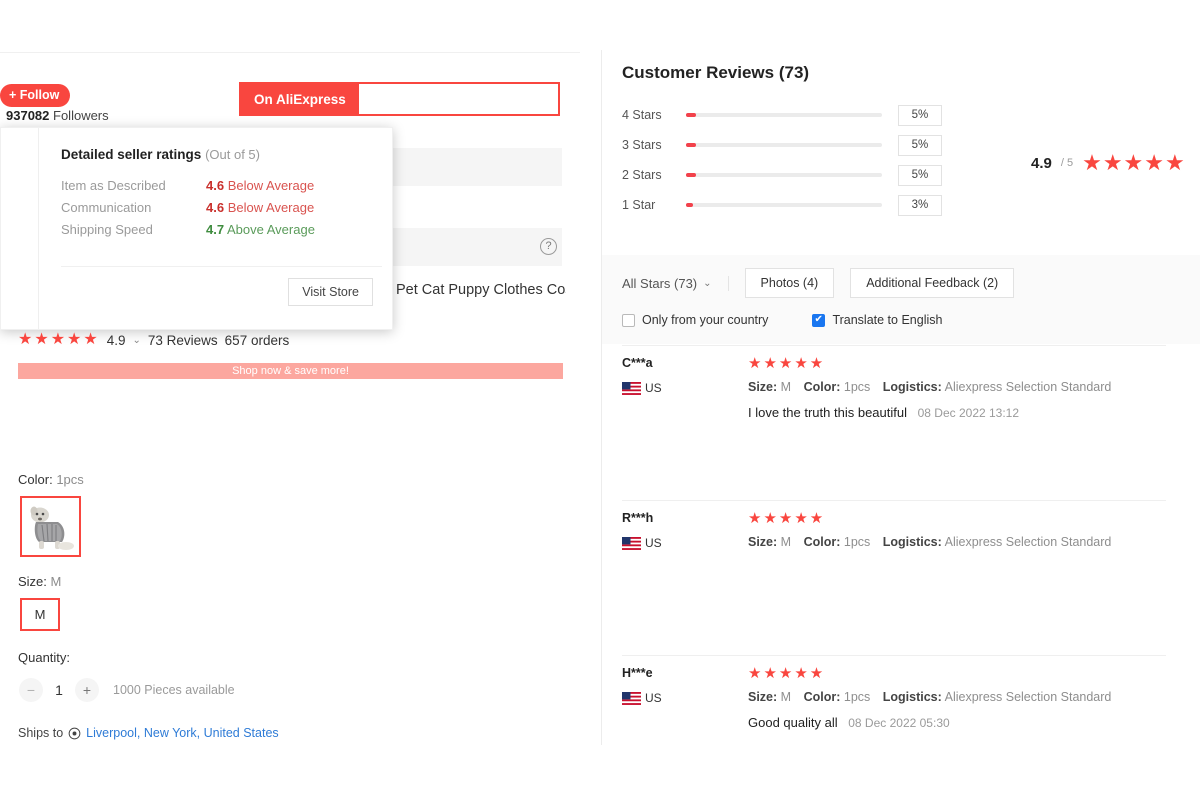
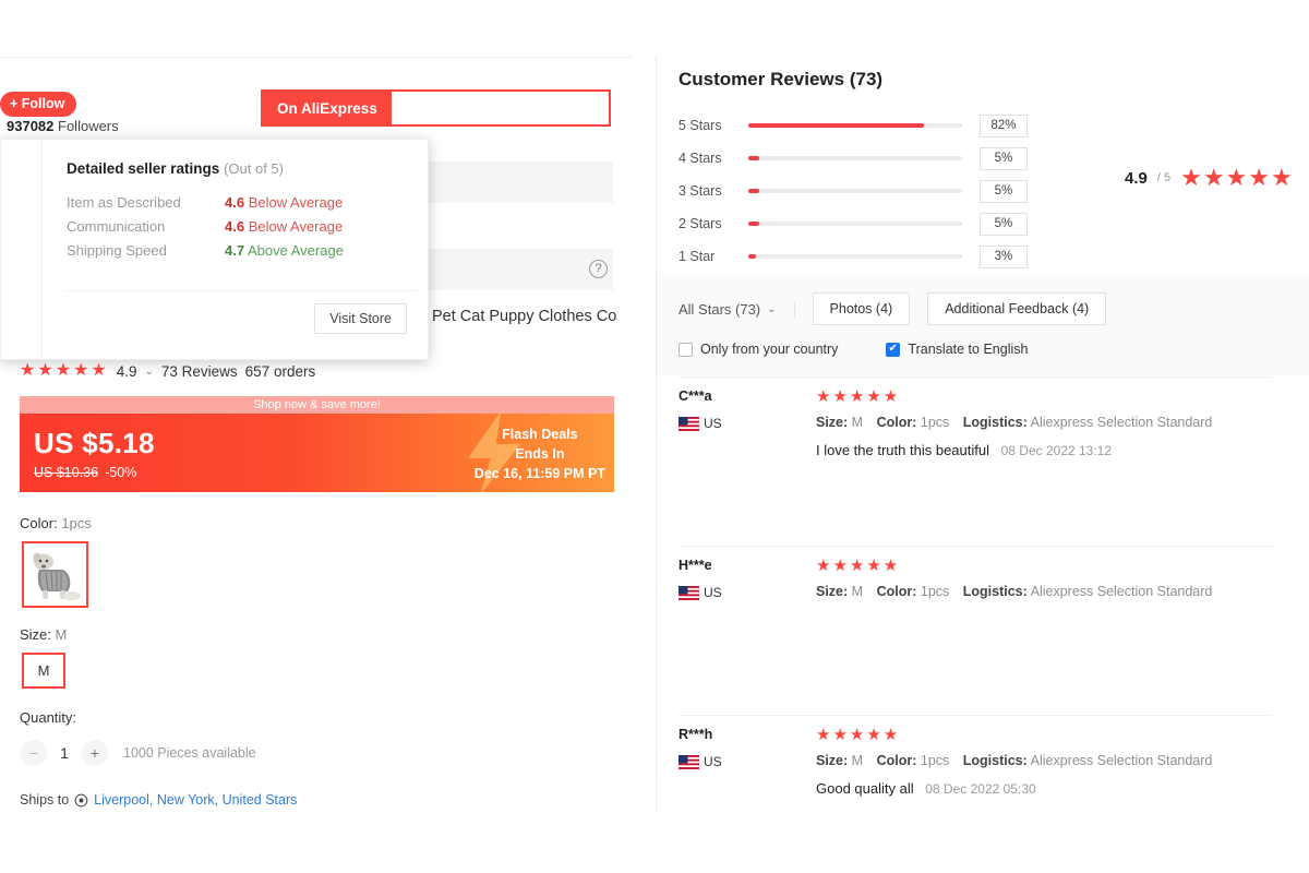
  + Follow
  937082 Followers
  On AliExpress
  ?
  Pet Cat Puppy Clothes Co
  Detailed seller ratings (Out of 5)
  Item as Described 4.6 Below Average
  Communication 4.6 Below Average
  Shipping Speed 4.7 Above Average
  Visit Store
  ★★★★★
  4.9
  ⌄
  73 Reviews
  657 orders
  Shop now & save more!
+ US $5.18
+ US $10.36 -50%
+ Flash Deals
+ Ends In
+ Dec 16, 11:59 PM PT
  Color: 1pcs
  Size: M
  M
  Quantity:
  −
  1
  +
  1000 Pieces available
  Ships to
- Liverpool, New York, United States
+ Liverpool, New York, United Stars
  Customer Reviews (73)
+ 5 Stars
+ 82%
  4 Stars
  5%
  3 Stars
  5%
  2 Stars
  5%
  1 Star
  3%
  4.9
  / 5
  ★★★★★
  All Stars (73)
  ⌄
  Photos (4)
- Additional Feedback (2)
+ Additional Feedback (4)
  Only from your country
  Translate to English
  C***a
  US
  ★★★★★
  Size: M Color: 1pcs Logistics: Aliexpress Selection Standard
  I love the truth this beautiful 08 Dec 2022 13:12
- R***h
+ H***e
  US
  ★★★★★
  Size: M Color: 1pcs Logistics: Aliexpress Selection Standard
- H***e
+ R***h
  US
  ★★★★★
  Size: M Color: 1pcs Logistics: Aliexpress Selection Standard
  Good quality all 08 Dec 2022 05:30
